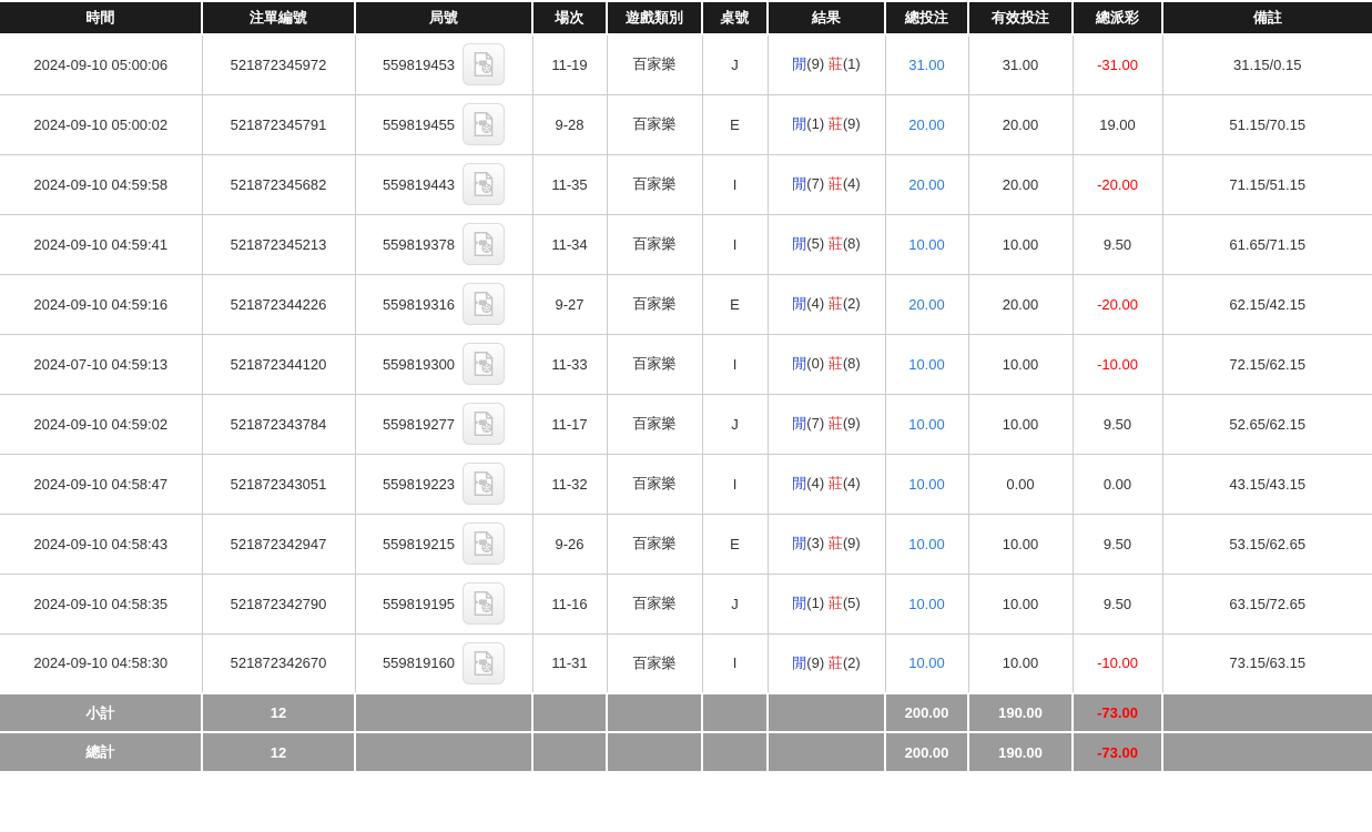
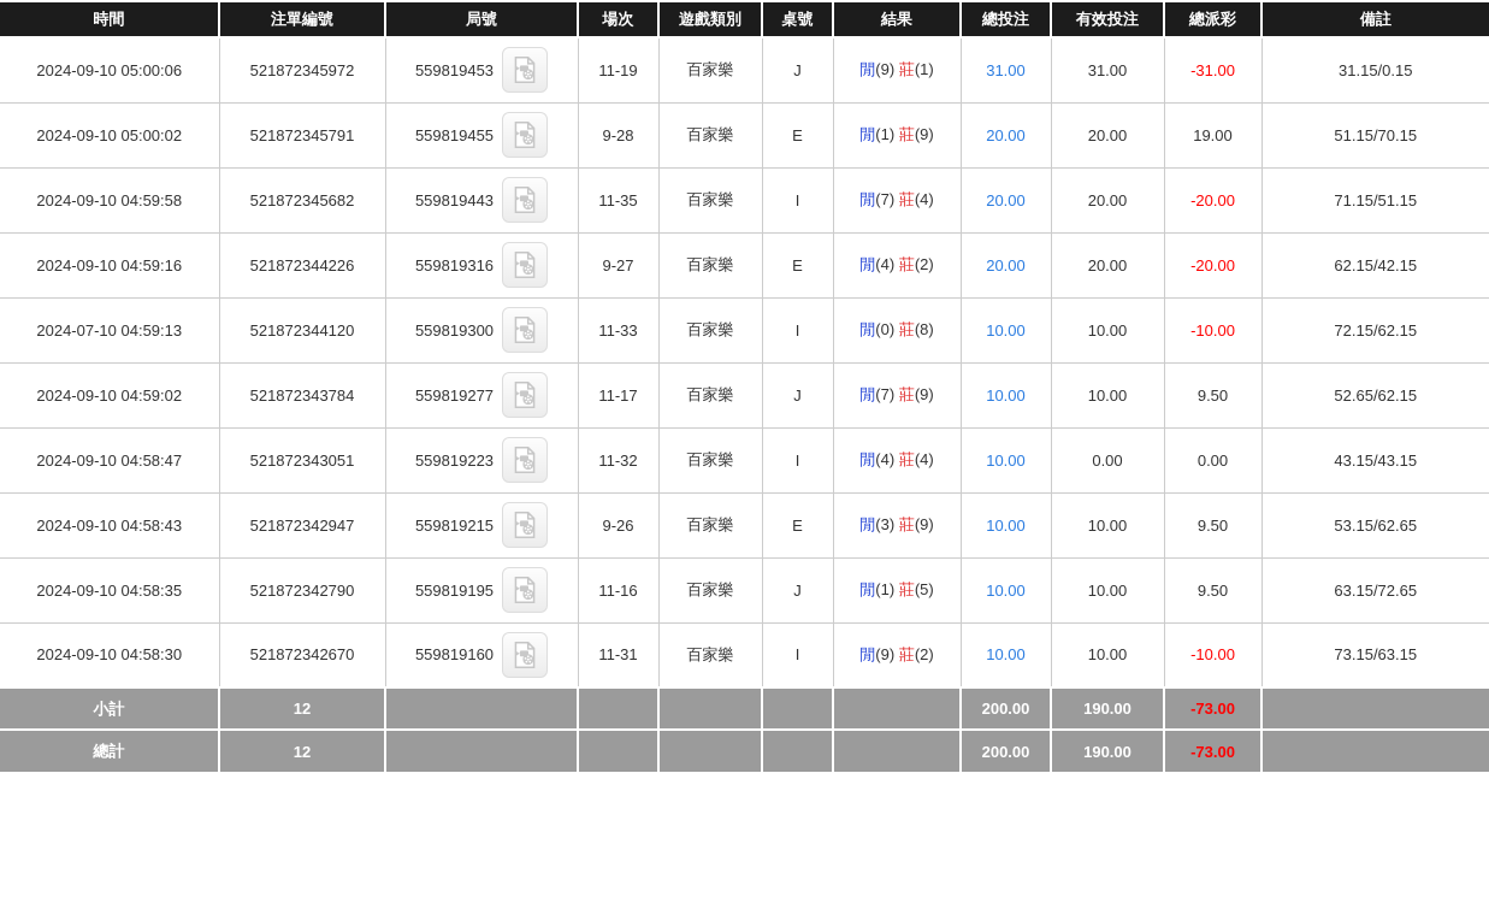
  時間	注單編號	局號	場次	遊戲類別	桌號	結果	總投注	有效投注	總派彩	備註
  2024-09-10 05:00:06	521872345972	559819453	11-19	百家樂	J	閒(9) 莊(1)	31.00	31.00	-31.00	31.15/0.15
  2024-09-10 05:00:02	521872345791	559819455	9-28	百家樂	E	閒(1) 莊(9)	20.00	20.00	19.00	51.15/70.15
  2024-09-10 04:59:58	521872345682	559819443	11-35	百家樂	I	閒(7) 莊(4)	20.00	20.00	-20.00	71.15/51.15
- 2024-09-10 04:59:41	521872345213	559819378	11-34	百家樂	I	閒(5) 莊(8)	10.00	10.00	9.50	61.65/71.15
  2024-09-10 04:59:16	521872344226	559819316	9-27	百家樂	E	閒(4) 莊(2)	20.00	20.00	-20.00	62.15/42.15
  2024-07-10 04:59:13	521872344120	559819300	11-33	百家樂	I	閒(0) 莊(8)	10.00	10.00	-10.00	72.15/62.15
  2024-09-10 04:59:02	521872343784	559819277	11-17	百家樂	J	閒(7) 莊(9)	10.00	10.00	9.50	52.65/62.15
  2024-09-10 04:58:47	521872343051	559819223	11-32	百家樂	I	閒(4) 莊(4)	10.00	0.00	0.00	43.15/43.15
  2024-09-10 04:58:43	521872342947	559819215	9-26	百家樂	E	閒(3) 莊(9)	10.00	10.00	9.50	53.15/62.65
  2024-09-10 04:58:35	521872342790	559819195	11-16	百家樂	J	閒(1) 莊(5)	10.00	10.00	9.50	63.15/72.65
  2024-09-10 04:58:30	521872342670	559819160	11-31	百家樂	I	閒(9) 莊(2)	10.00	10.00	-10.00	73.15/63.15
  小計	12						200.00	190.00	-73.00
  總計	12						200.00	190.00	-73.00
